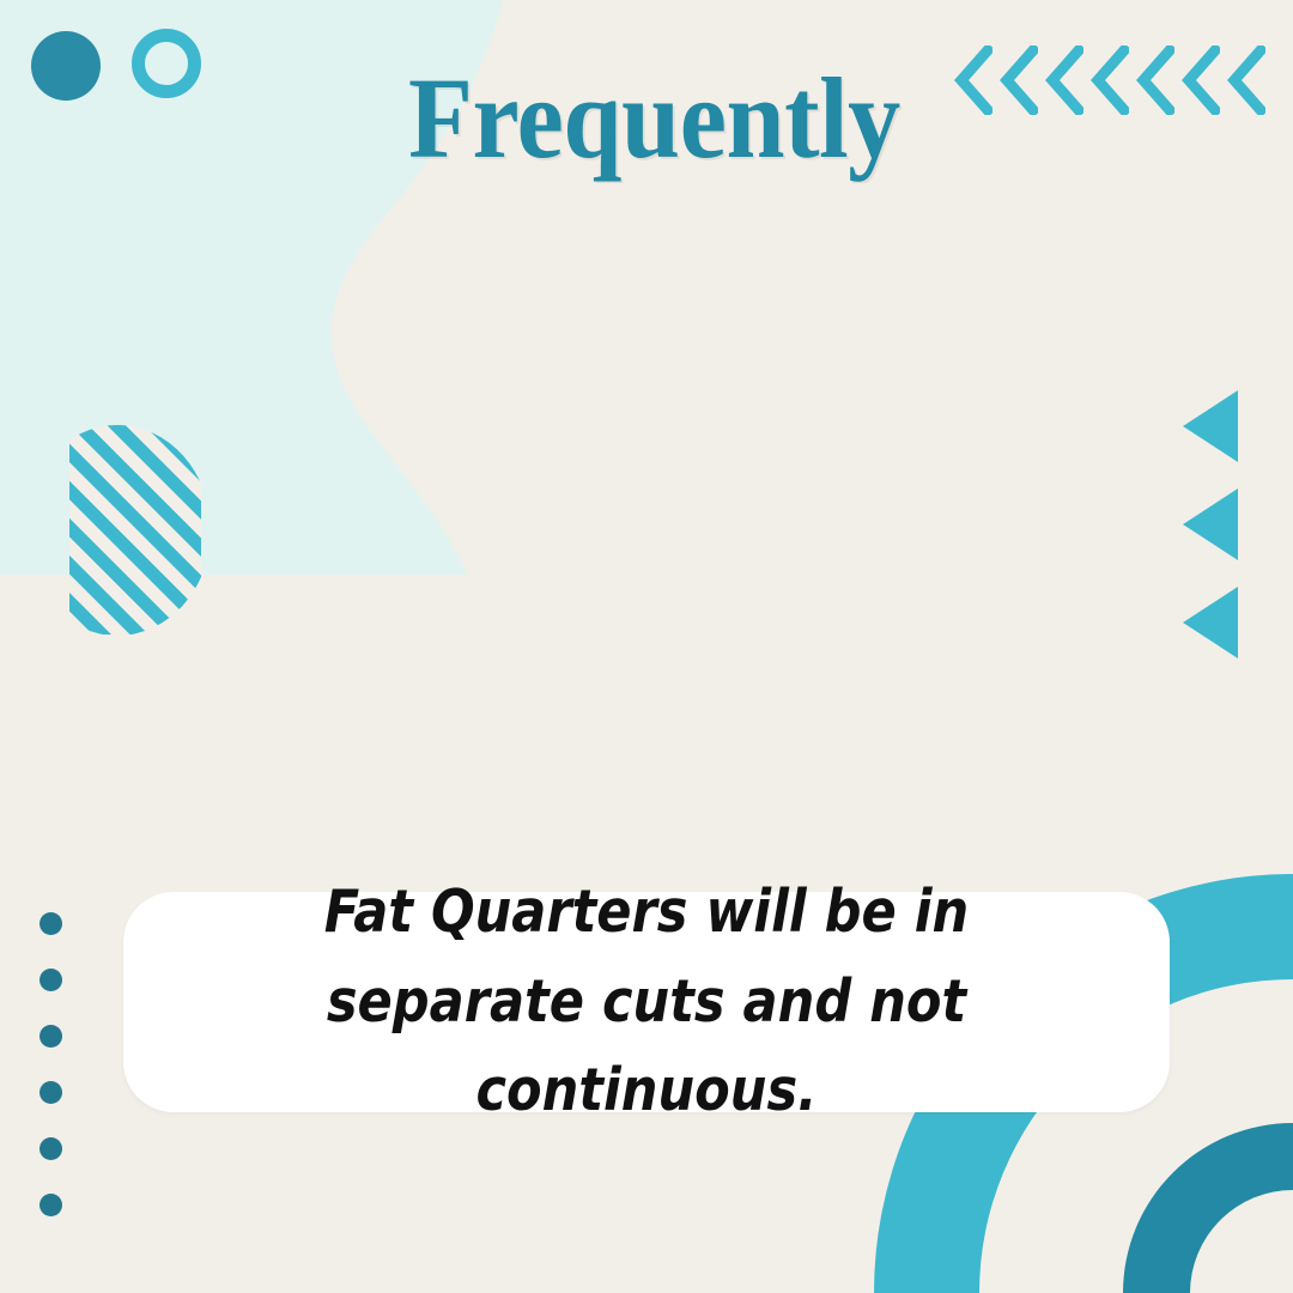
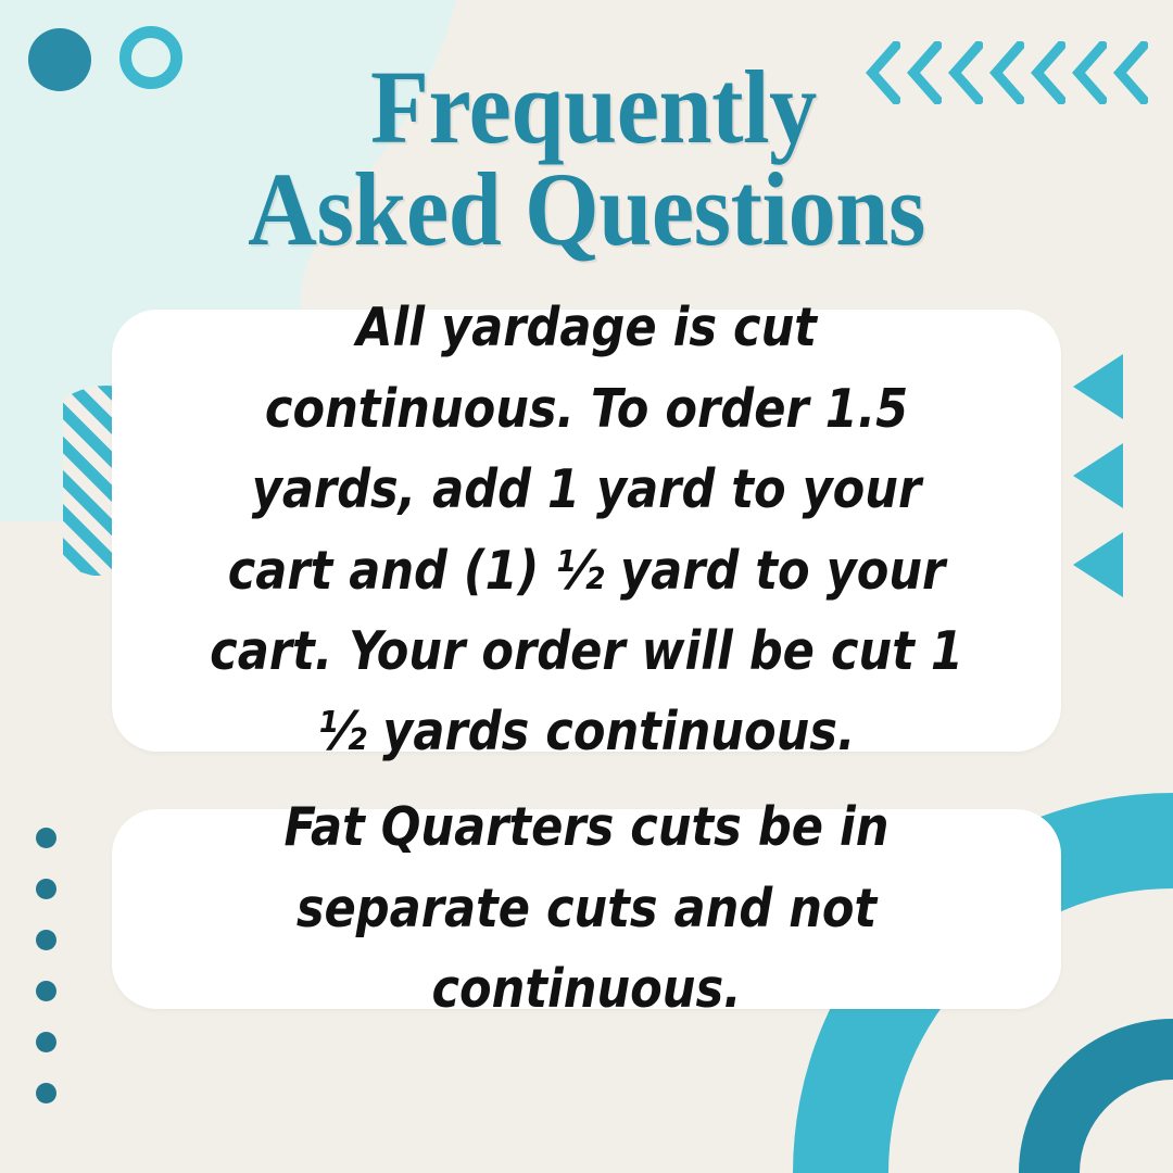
  Frequently
+ Asked Questions
+ All yardage is cut continuous. To order 1.5 yards, add 1 yard to your cart and (1) ½ yard to your cart. Your order will be cut 1 ½ yards continuous.
- Fat Quarters will be in separate cuts and not continuous.
+ Fat Quarters cuts be in separate cuts and not continuous.
